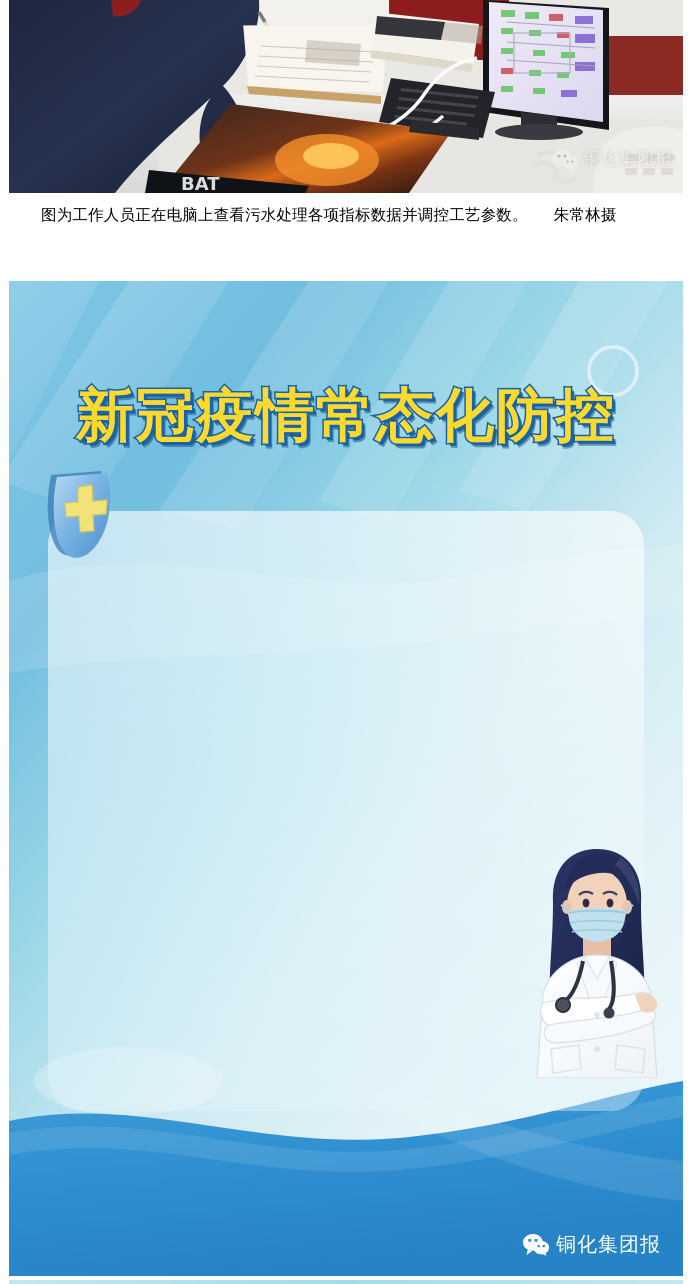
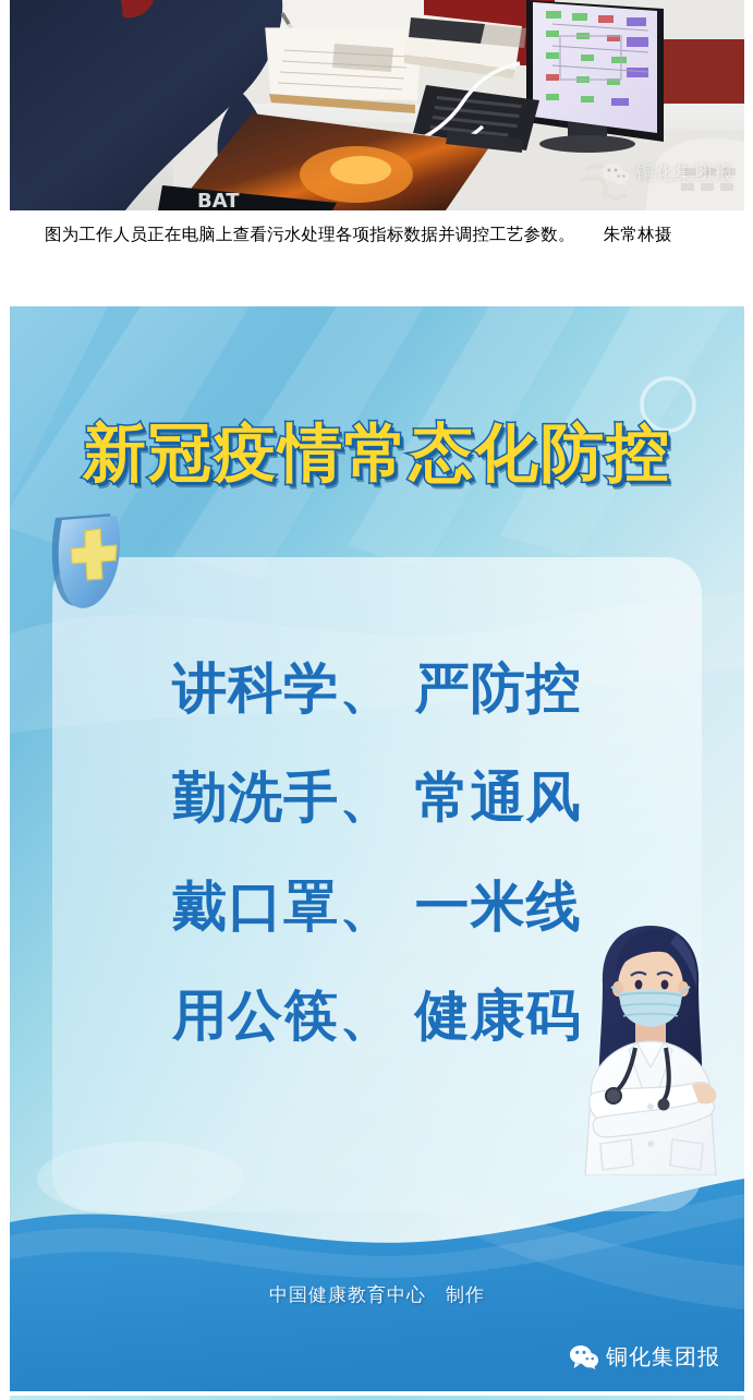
  BAT
  铜化集团报
  图为工作人员正在电脑上查看污水处理各项指标数据并调控工艺参数。 朱常林摄
  新冠疫情常态化防控
+ 讲科学、 严防控
+ 勤洗手、 常通风
+ 戴口罩、 一米线
+ 用公筷、 健康码
+ 中国健康教育中心 制作
  铜化集团报
